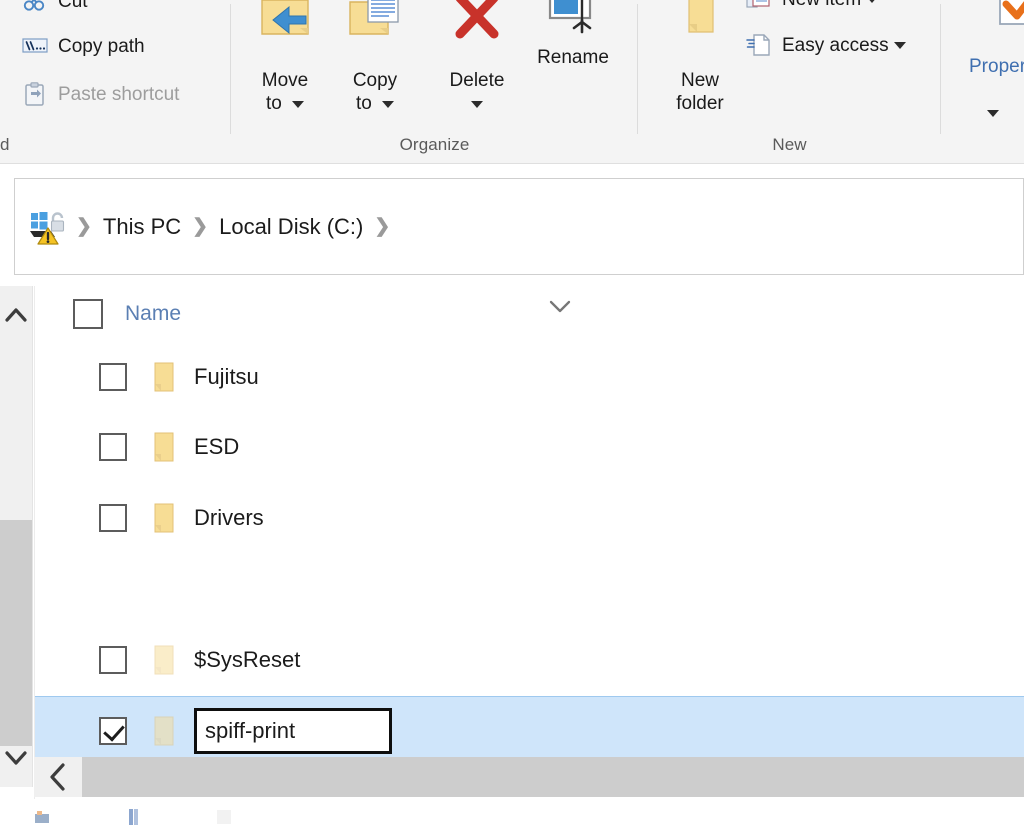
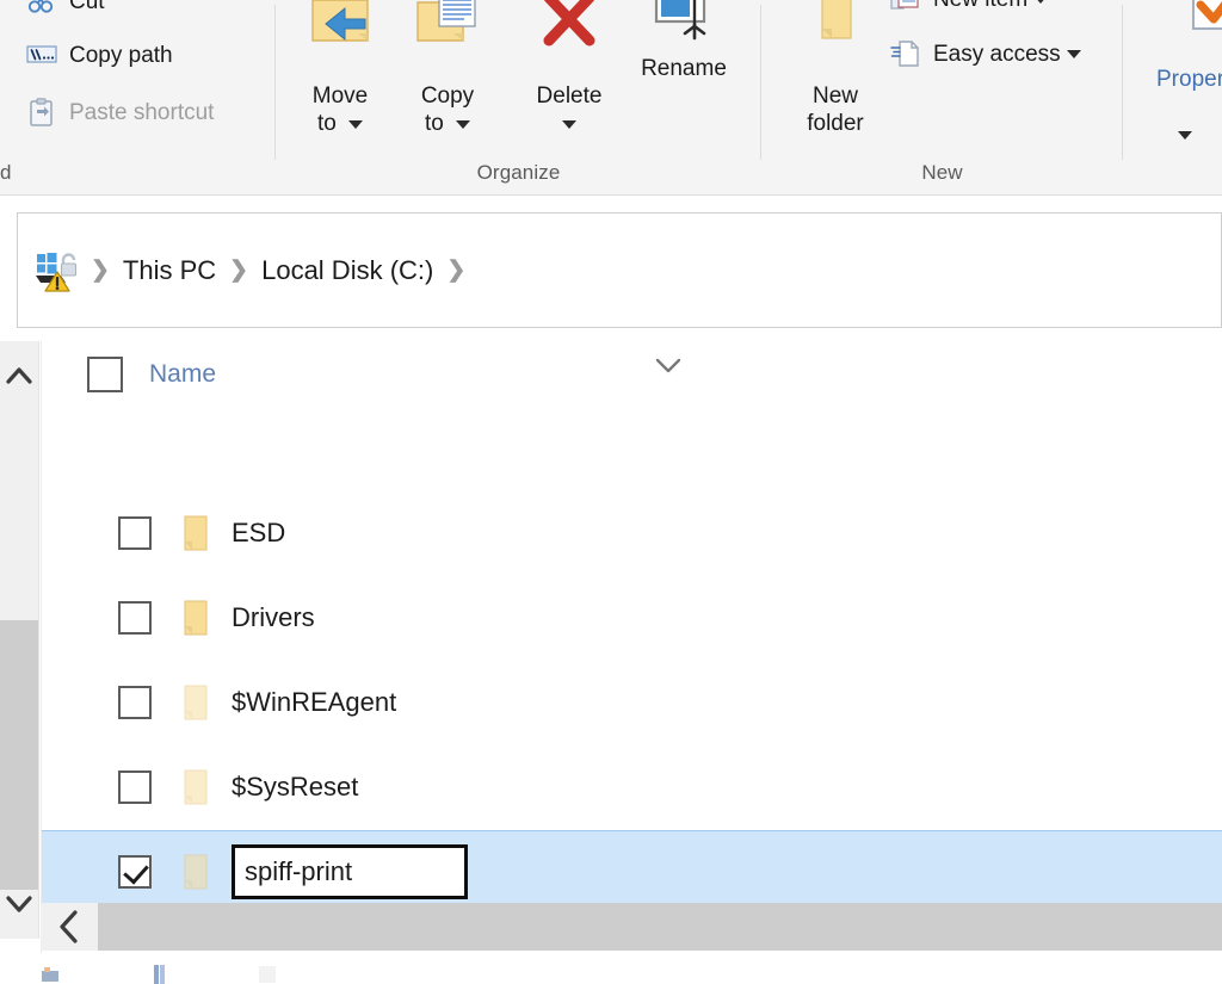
  Cut
  Copy path
  Paste shortcut
  d
  Move
  to
  Copy
  to
  Delete
  Rename
  Organize
  New
  folder
  Easy access
  New
  Proper
  ❯
  This PC
  ❯
  Local Disk (C:)
  ❯
  Name
- Fujitsu
  ESD
  Drivers
+ $WinREAgent
  $SysReset
  spiff-print
